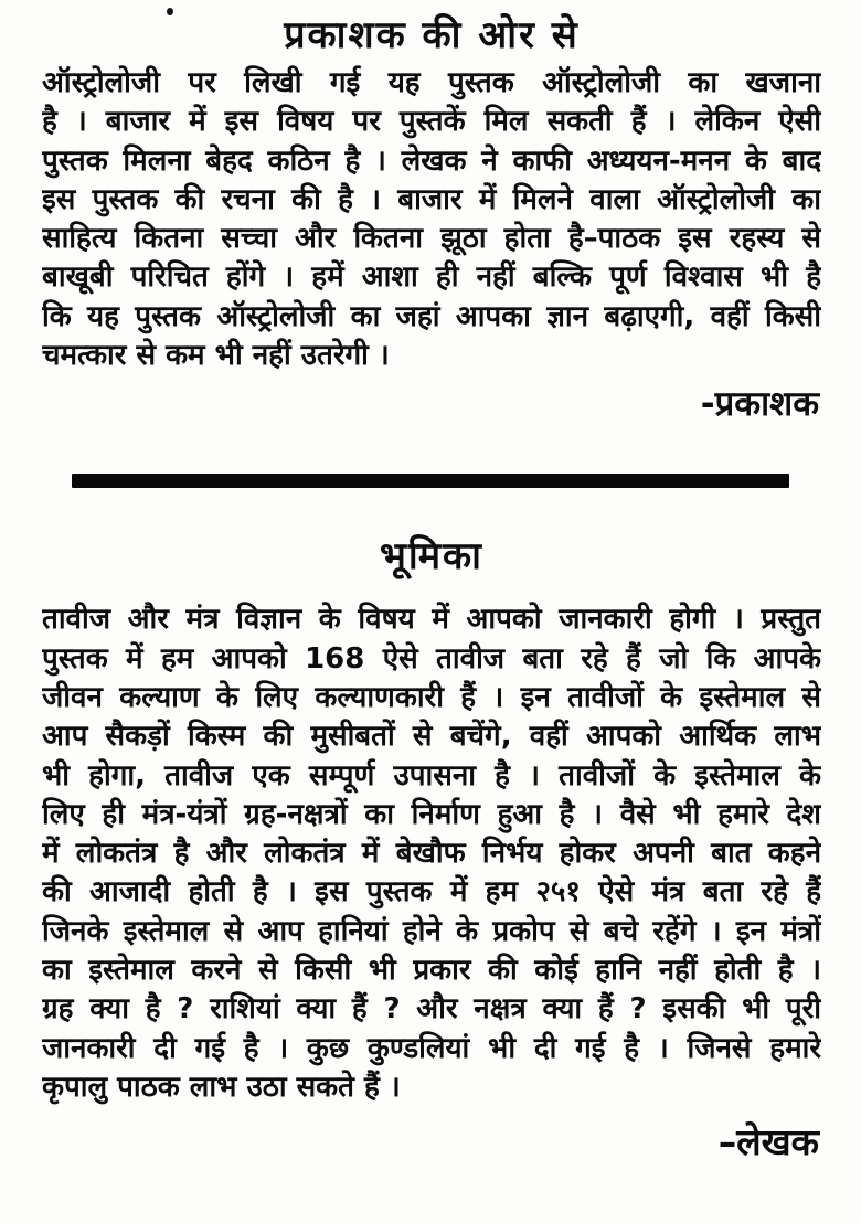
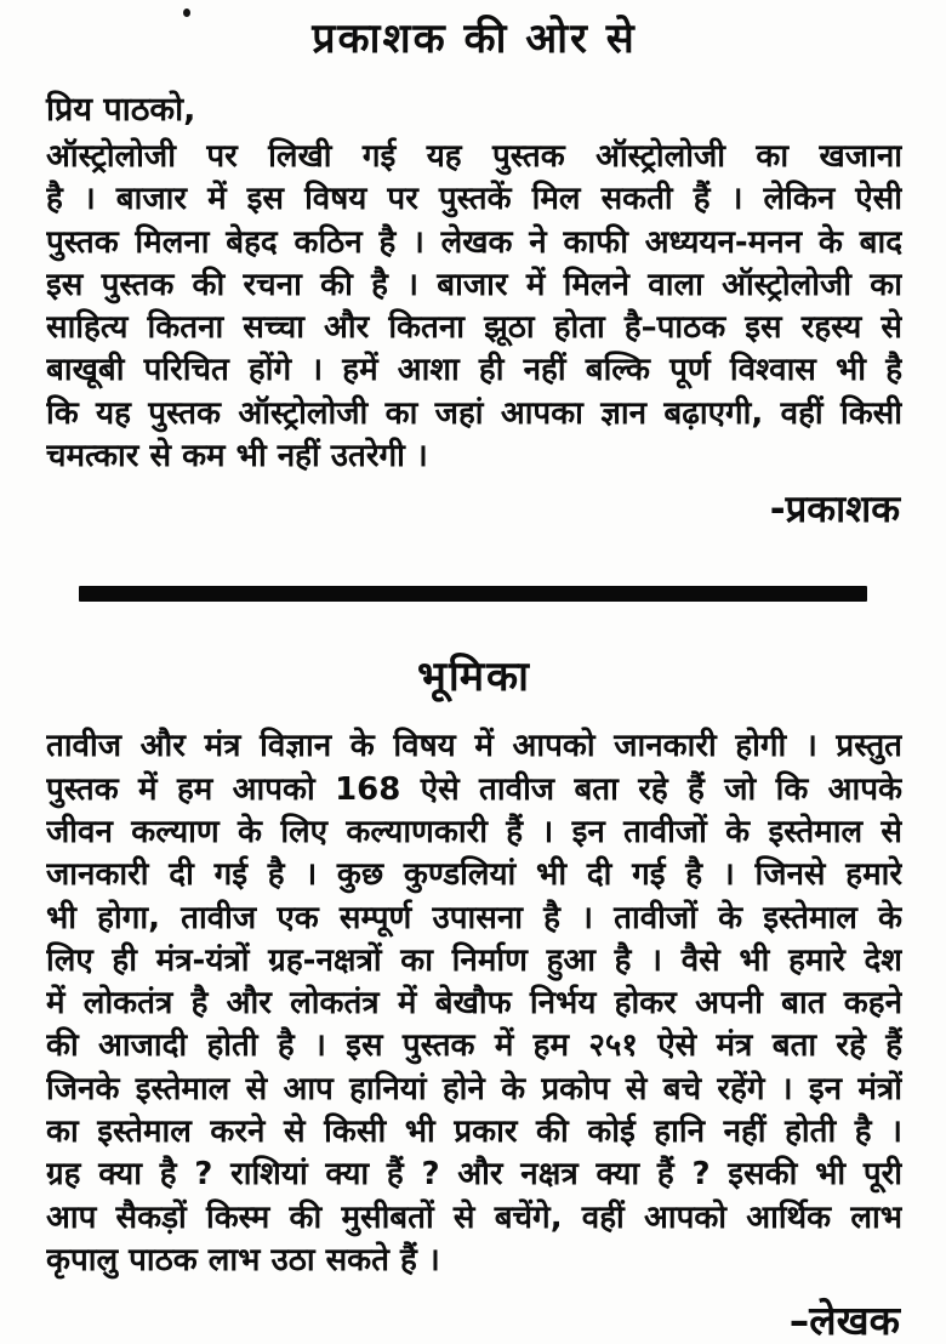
  प्रकाशक की ओर से
+ प्रिय पाठको,
  ऑस्ट्रोलोजी पर लिखी गई यह पुस्तक ऑस्ट्रोलोजी का खजाना
  है । बाजार में इस विषय पर पुस्तकें मिल सकती हैं । लेकिन ऐसी
  पुस्तक मिलना बेहद कठिन है । लेखक ने काफी अध्ययन-मनन के बाद
  इस पुस्तक की रचना की है । बाजार में मिलने वाला ऑस्ट्रोलोजी का
  साहित्य कितना सच्चा और कितना झूठा होता है–पाठक इस रहस्य से
  बाखूबी परिचित होंगे । हमें आशा ही नहीं बल्कि पूर्ण विश्वास भी है
  कि यह पुस्तक ऑस्ट्रोलोजी का जहां आपका ज्ञान बढ़ाएगी, वहीं किसी
  चमत्कार से कम भी नहीं उतरेगी ।
  -प्रकाशक
  भूमिका
  तावीज और मंत्र विज्ञान के विषय में आपको जानकारी होगी । प्रस्तुत
  पुस्तक में हम आपको 168 ऐसे तावीज बता रहे हैं जो कि आपके
  जीवन कल्याण के लिए कल्याणकारी हैं । इन तावीजों के इस्तेमाल से
- आप सैकड़ों किस्म की मुसीबतों से बचेंगे, वहीं आपको आर्थिक लाभ
+ जानकारी दी गई है । कुछ कुण्डलियां भी दी गई है । जिनसे हमारे
  भी होगा, तावीज एक सम्पूर्ण उपासना है । तावीजों के इस्तेमाल के
  लिए ही मंत्र-यंत्रों ग्रह-नक्षत्रों का निर्माण हुआ है । वैसे भी हमारे देश
  में लोकतंत्र है और लोकतंत्र में बेखौफ निर्भय होकर अपनी बात कहने
  की आजादी होती है । इस पुस्तक में हम २५१ ऐसे मंत्र बता रहे हैं
  जिनके इस्तेमाल से आप हानियां होने के प्रकोप से बचे रहेंगे । इन मंत्रों
  का इस्तेमाल करने से किसी भी प्रकार की कोई हानि नहीं होती है ।
  ग्रह क्या है ? राशियां क्या हैं ? और नक्षत्र क्या हैं ? इसकी भी पूरी
- जानकारी दी गई है । कुछ कुण्डलियां भी दी गई है । जिनसे हमारे
+ आप सैकड़ों किस्म की मुसीबतों से बचेंगे, वहीं आपको आर्थिक लाभ
  कृपालु पाठक लाभ उठा सकते हैं ।
  –लेखक
